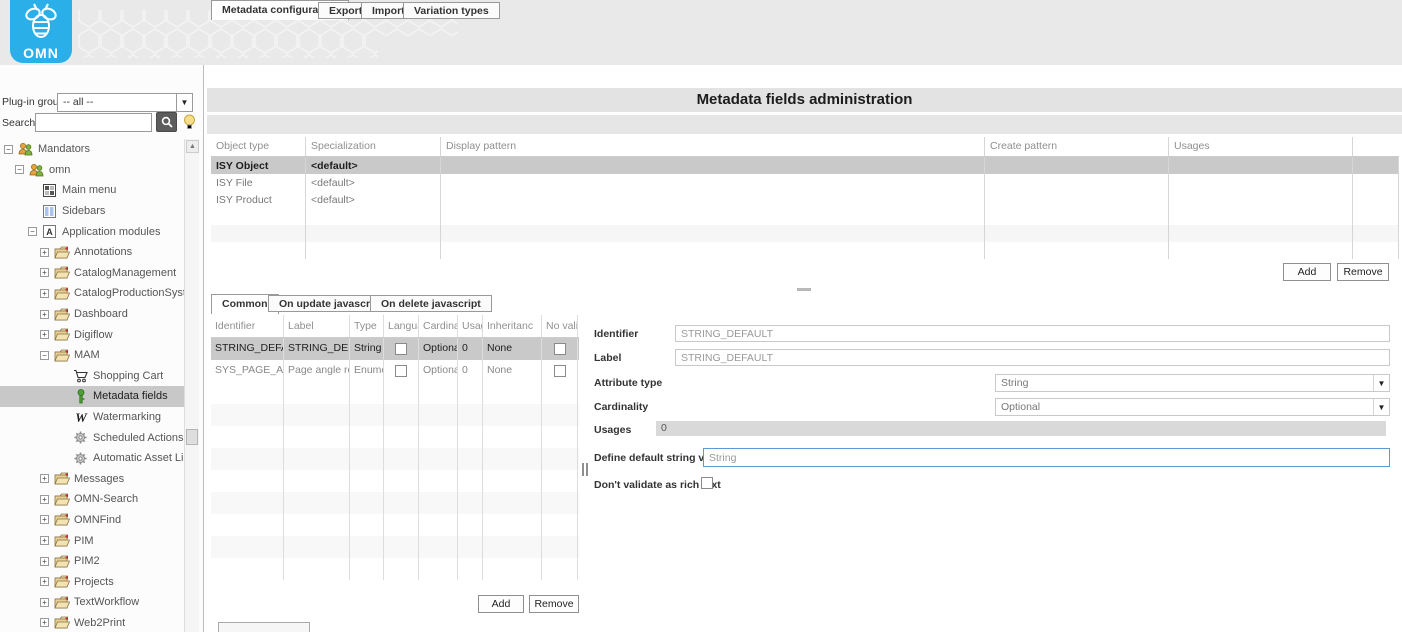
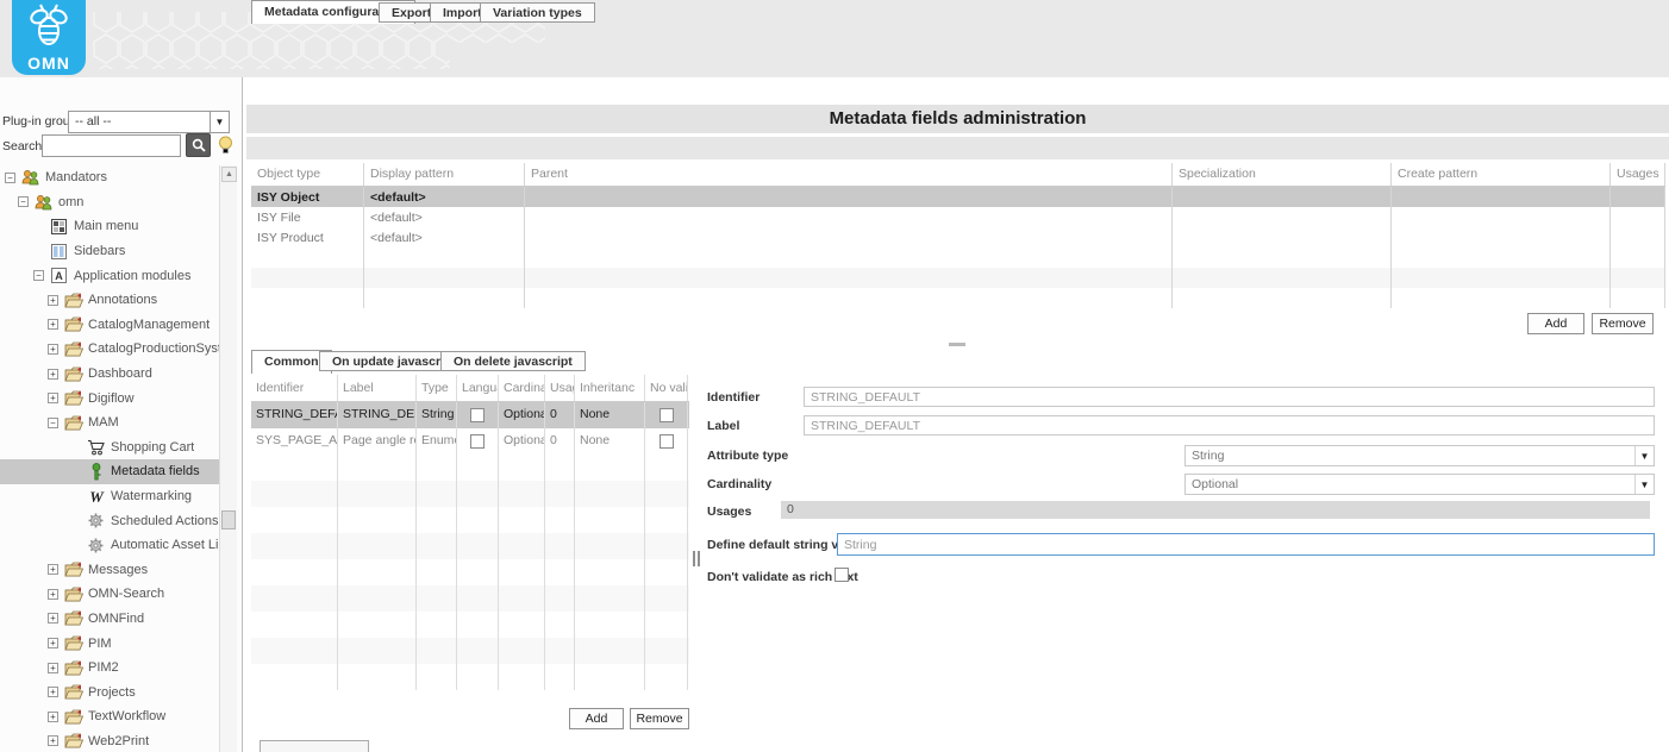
  OMN
  Plug-in grou
  -- all --
  ▼
  Search
  −
  Mandators
  −
  omn
  Main menu
  Sidebars
  −
  A
  Application modules
  +
  Annotations
  +
  CatalogManagement
  +
  CatalogProductionSys
  +
  Dashboard
  +
  Digiflow
  −
  MAM
  Shopping Cart
  Metadata fields
  W
  Watermarking
  Scheduled Actions
  +
  Messages
  +
  OMN-Search
  +
  OMNFind
  +
  PIM
  +
  PIM2
  +
  Projects
  +
  TextWorkflow
  +
  Web2Print
  Metadata fields administration
  Metadata configura
  Expor
  Impor
  Variation types
  Object type
- Specialization
+ Display pattern
+ Parent
- Display pattern
+ Specialization
  Create pattern
  Usages
  ISY Object
  <default>
  ISY File
  <default>
  ISY Product
  <default>
  Add
  Remove
  Common
  On update javascr
  On delete javascript
  Identifier
  Label
  Type
  Langu
  Cardina
  Inheritanc
  STRING_DEF
  String
  Optiona
  0
  None
  SYS_PAGE_A
  Page angle r
  Optiona
  0
  None
  Add
  Remove
  Identifier
  STRING_DEFAULT
  Label
  STRING_DEFAULT
  Attribute type
  String
  ▼
  Cardinality
  Optional
  ▼
  Usages
  0
  Define default string v
  String
  Don't validate as richxt
